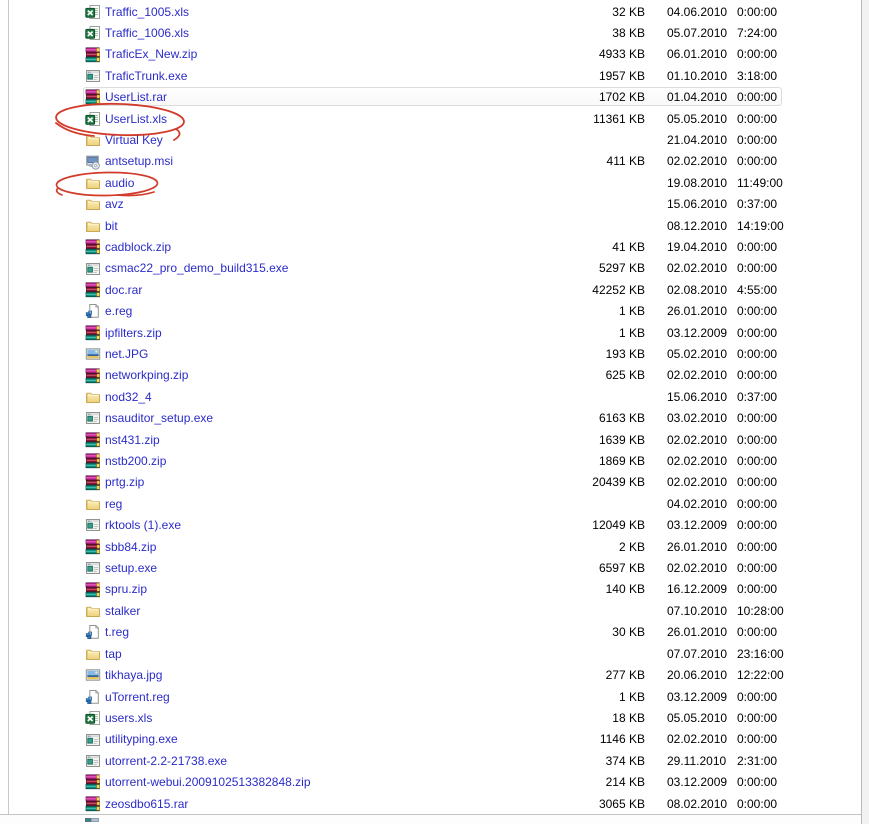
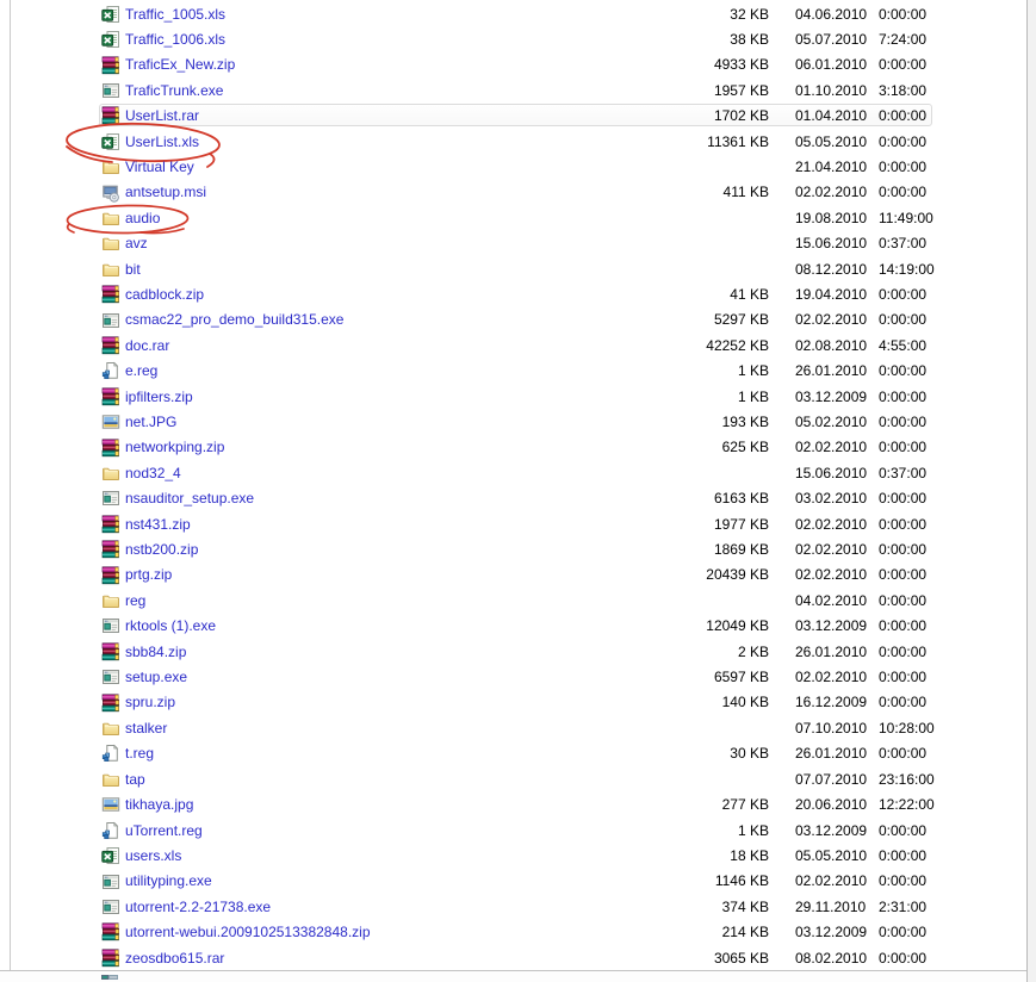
  Traffic_1005.xls
  32 KB
  04.06.2010
  0:00:00
  Traffic_1006.xls
  38 KB
  05.07.2010
  7:24:00
  TraficEx_New.zip
  4933 KB
  06.01.2010
  0:00:00
  TraficTrunk.exe
  1957 KB
  01.10.2010
  3:18:00
  UserList.rar
  1702 KB
  01.04.2010
  0:00:00
  UserList.xls
  11361 KB
  05.05.2010
  0:00:00
  Virtual Key
  21.04.2010
  0:00:00
  antsetup.msi
  411 KB
  02.02.2010
  0:00:00
  audio
  19.08.2010
  11:49:00
  avz
  15.06.2010
  0:37:00
  bit
  08.12.2010
  14:19:00
  cadblock.zip
  41 KB
  19.04.2010
  0:00:00
  csmac22_pro_demo_build315.exe
  5297 KB
  02.02.2010
  0:00:00
  doc.rar
  42252 KB
  02.08.2010
  4:55:00
  e.reg
  1 KB
  26.01.2010
  0:00:00
  ipfilters.zip
  1 KB
  03.12.2009
  0:00:00
  net.JPG
  193 KB
  05.02.2010
  0:00:00
  networkping.zip
  625 KB
  02.02.2010
  0:00:00
  nod32_4
  15.06.2010
  0:37:00
  nsauditor_setup.exe
  6163 KB
  03.02.2010
  0:00:00
  nst431.zip
- 1639 KB
+ 1977 KB
  02.02.2010
  0:00:00
  nstb200.zip
  1869 KB
  02.02.2010
  0:00:00
  prtg.zip
  20439 KB
  02.02.2010
  0:00:00
  reg
  04.02.2010
  0:00:00
  rktools (1).exe
  12049 KB
  03.12.2009
  0:00:00
  sbb84.zip
  2 KB
  26.01.2010
  0:00:00
  setup.exe
  6597 KB
  02.02.2010
  0:00:00
  spru.zip
  140 KB
  16.12.2009
  0:00:00
  stalker
  07.10.2010
  10:28:00
  t.reg
  30 KB
  26.01.2010
  0:00:00
  tap
  07.07.2010
  23:16:00
  tikhaya.jpg
  277 KB
  20.06.2010
  12:22:00
  uTorrent.reg
  1 KB
  03.12.2009
  0:00:00
  users.xls
  18 KB
  05.05.2010
  0:00:00
  utilityping.exe
  1146 KB
  02.02.2010
  0:00:00
  utorrent-2.2-21738.exe
  374 KB
  29.11.2010
  2:31:00
  utorrent-webui.2009102513382848.zip
  214 KB
  03.12.2009
  0:00:00
  zeosdbo615.rar
  3065 KB
  08.02.2010
  0:00:00
